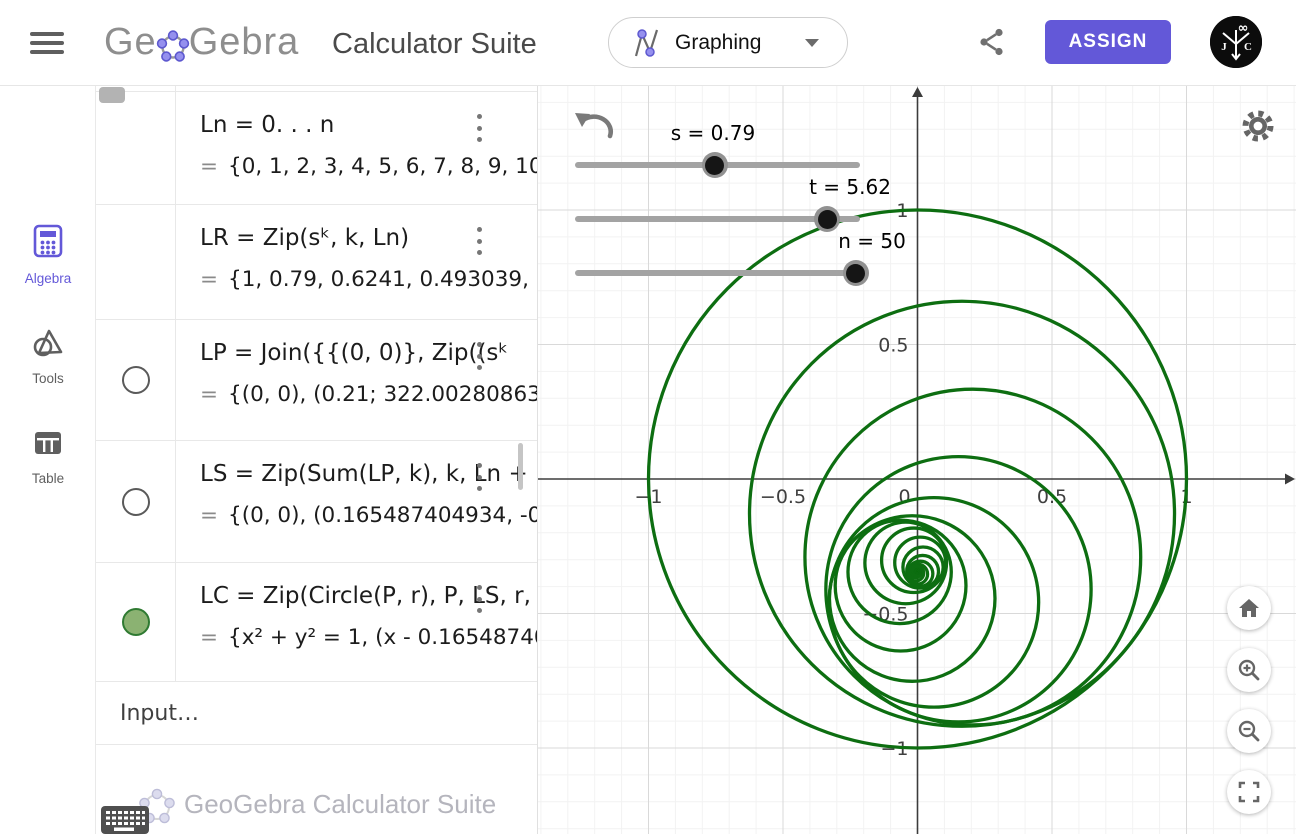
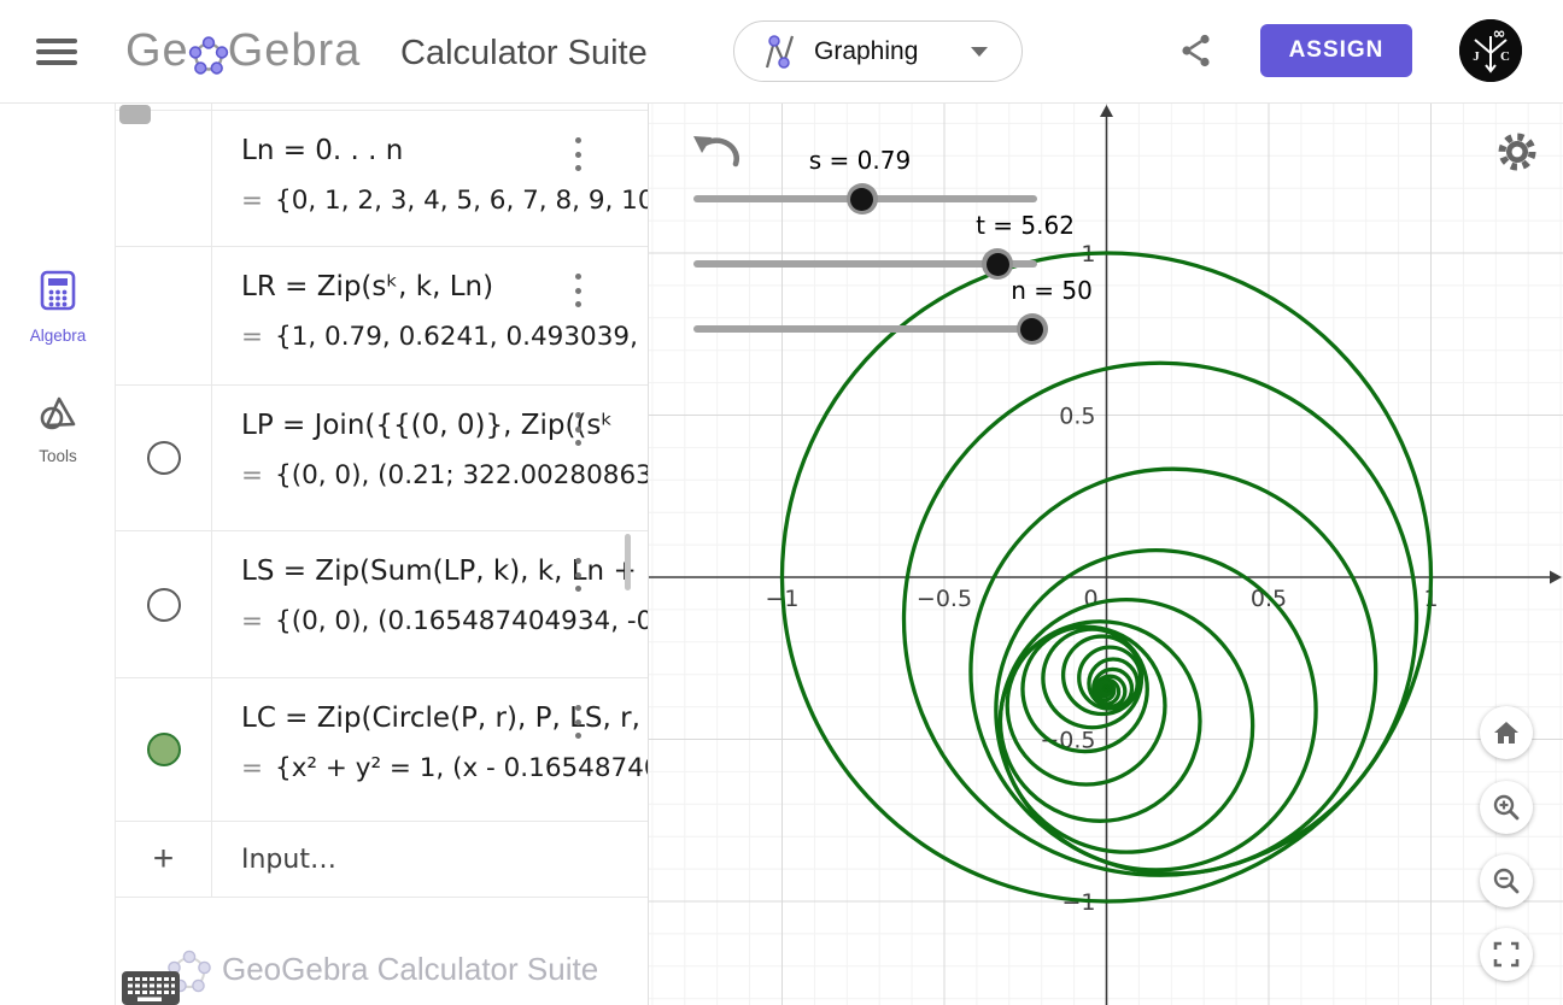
  Ge
  Gebra
  Calculator Suite
  Graphing
  ASSIGN
  ∞
  J
  C
  Algebra
  Tools
- Table
  Ln = 0. . . n
  = {0, 1, 2, 3, 4, 5, 6, 7, 8, 9, 10
  LR = Zip(sᵏ, k, Ln)
  = {1, 0.79, 0.6241, 0.493039,
  LP = Join({{(0, 0)}, Zip((sᵏ
  = {(0, 0), (0.21; 322.00280863
  LS = Zip(Sum(LP, k), k, Ln
  = {(0, 0), (0.165487404934, -0
  LC = Zip(Circle(P, r), P, LS, r,
  = {x² + y² = 1, (x - 0.1654874
+ +
  Input…
  GeoGebra Calculator Suite
  −1
  −0.5
  0
  0.5
  0.5
  s = 0.79
  t = 5.62
  n = 50
